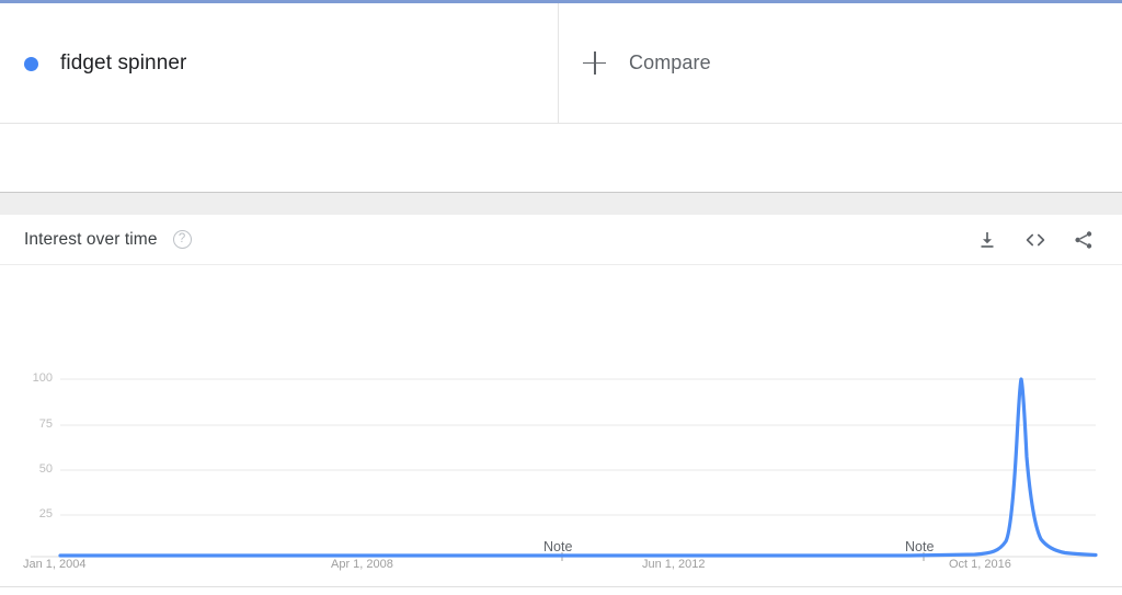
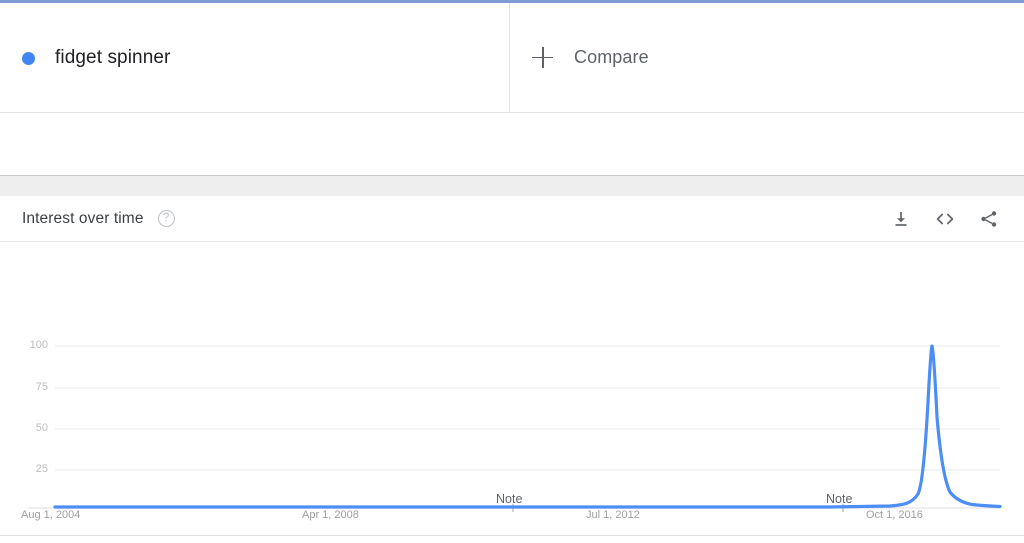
  fidget spinner
  Compare
  Interest over time
  ?
  100
  75
  50
  25
- Jan 1, 2004
+ Aug 1, 2004
  Apr 1, 2008
- Jun 1, 2012
+ Jul 1, 2012
  Oct 1, 2016
  Note
  Note
